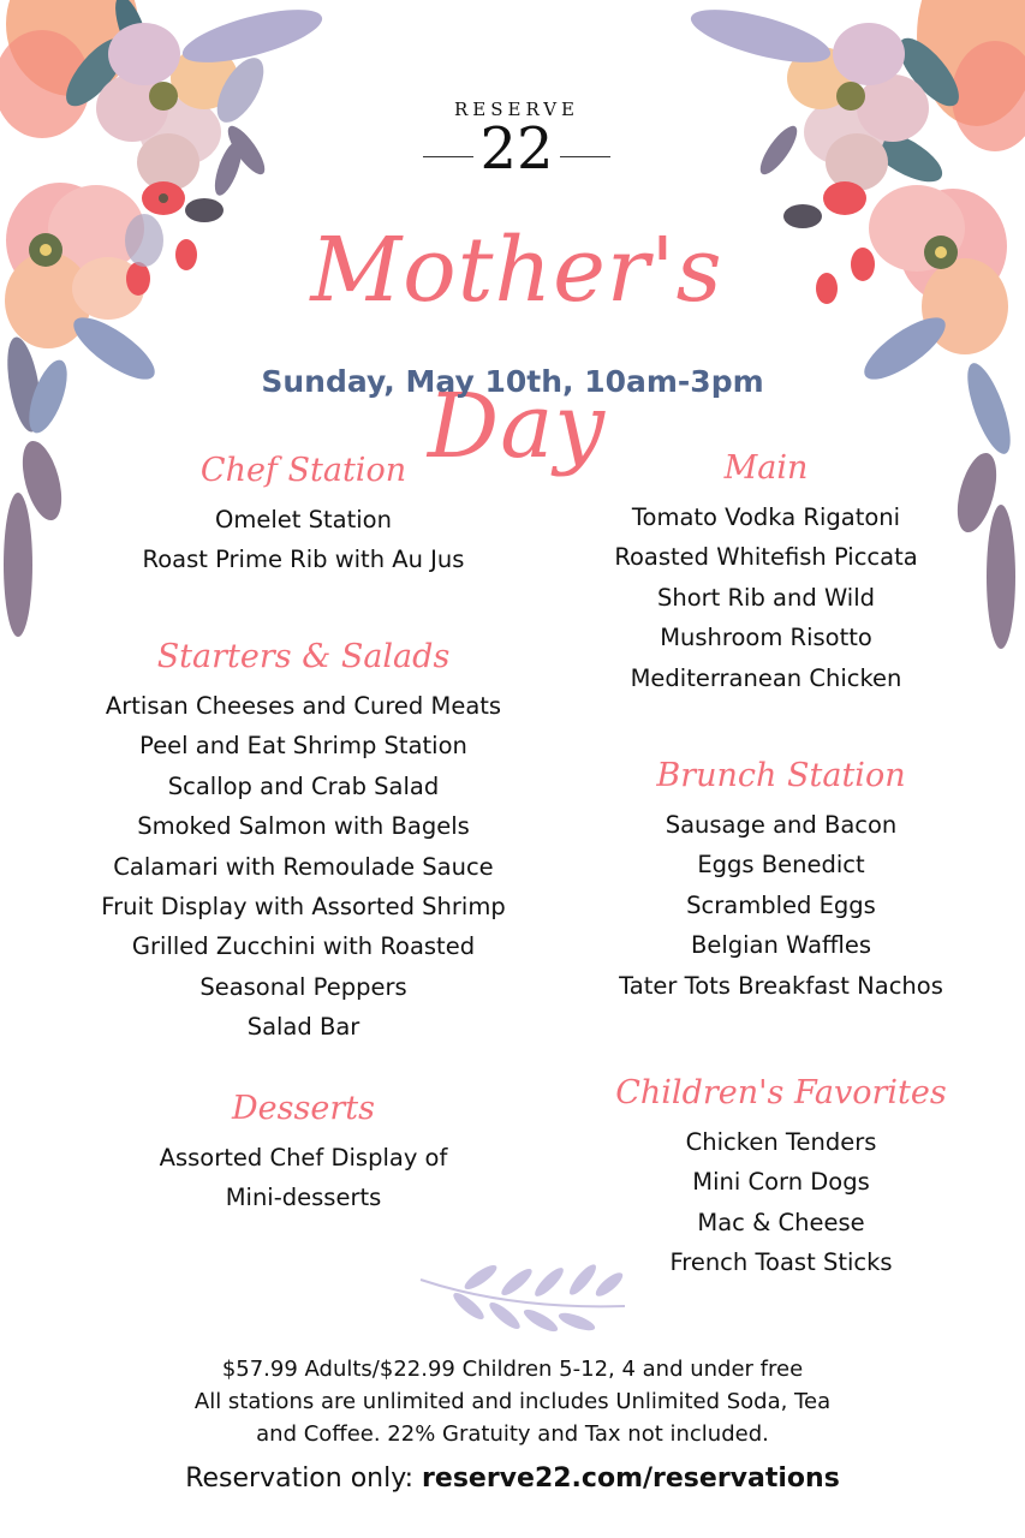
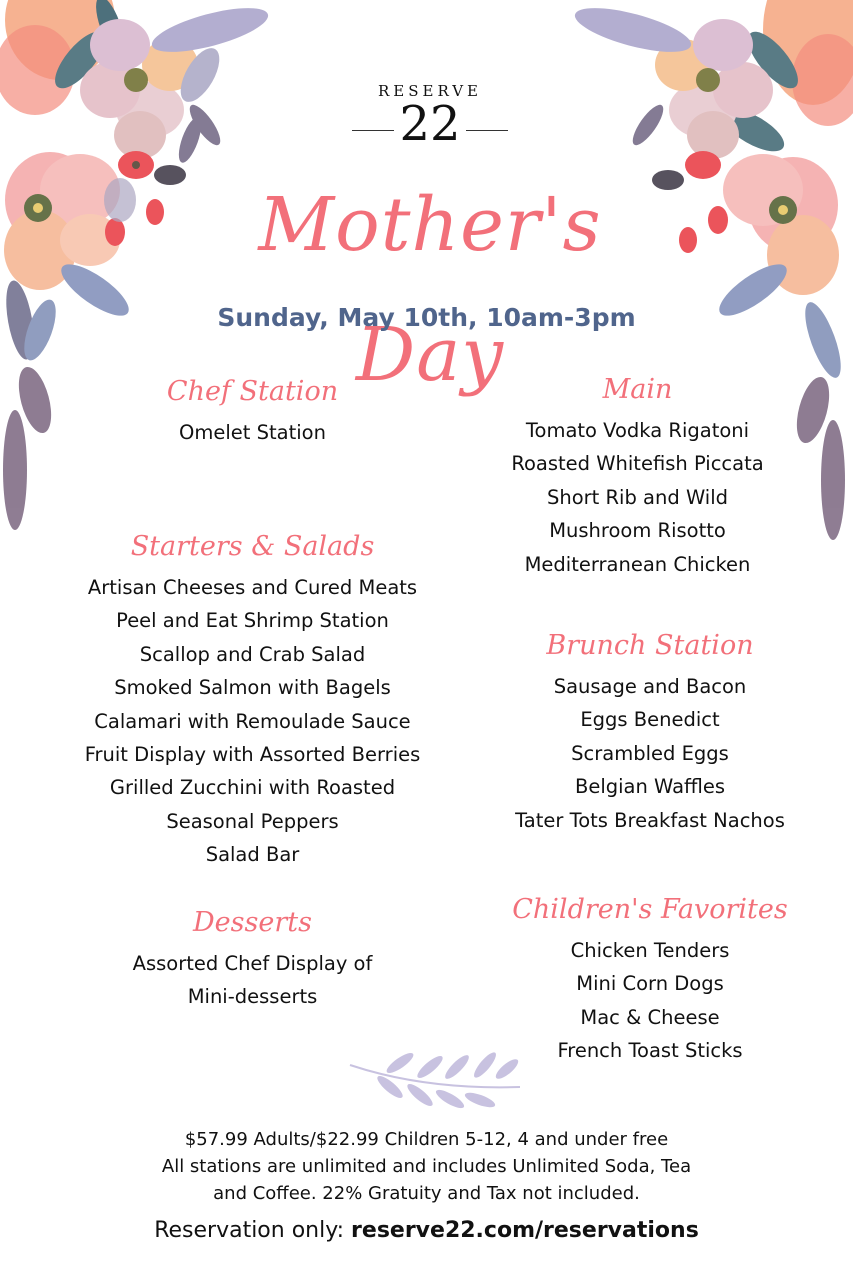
  RESERVE
  22
  Mother's Day
  Sunday, May 10th, 10am-3pm
  Chef Station
  Omelet Station
- Roast Prime Rib with Au Jus
  Starters & Salads
  Artisan Cheeses and Cured Meats
  Peel and Eat Shrimp Station
  Scallop and Crab Salad
  Smoked Salmon with Bagels
  Calamari with Remoulade Sauce
- Fruit Display with Assorted Shrimp
+ Fruit Display with Assorted Berries
  Grilled Zucchini with Roasted
  Seasonal Peppers
  Salad Bar
  Desserts
  Assorted Chef Display of
  Mini-desserts
  Main
  Tomato Vodka Rigatoni
  Roasted Whitefish Piccata
  Short Rib and Wild
  Mushroom Risotto
  Mediterranean Chicken
  Brunch Station
  Sausage and Bacon
  Eggs Benedict
  Scrambled Eggs
  Belgian Waffles
  Tater Tots Breakfast Nachos
  Children's Favorites
  Chicken Tenders
  Mini Corn Dogs
  Mac & Cheese
  French Toast Sticks
  $57.99 Adults/$22.99 Children 5-12, 4 and under free
  All stations are unlimited and includes Unlimited Soda, Tea
  and Coffee. 22% Gratuity and Tax not included.
  Reservation only: reserve22.com/reservations
